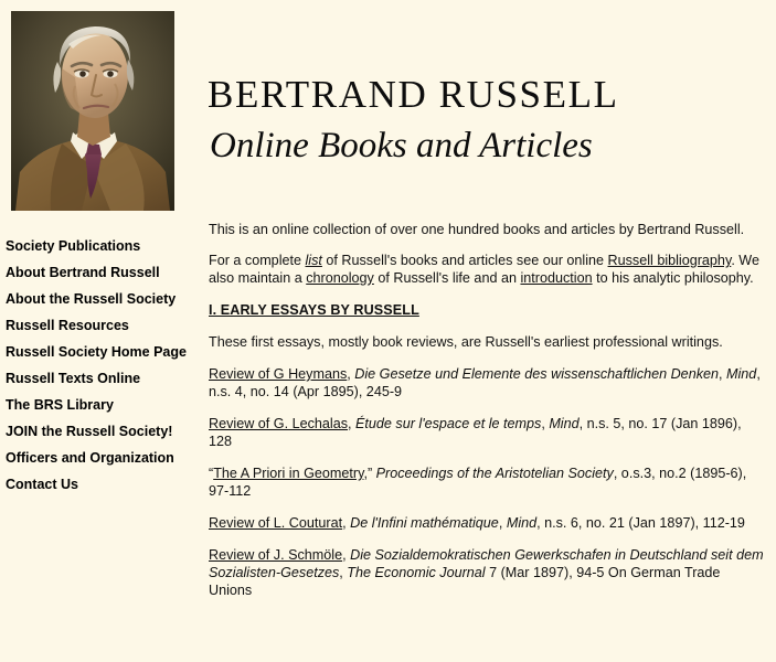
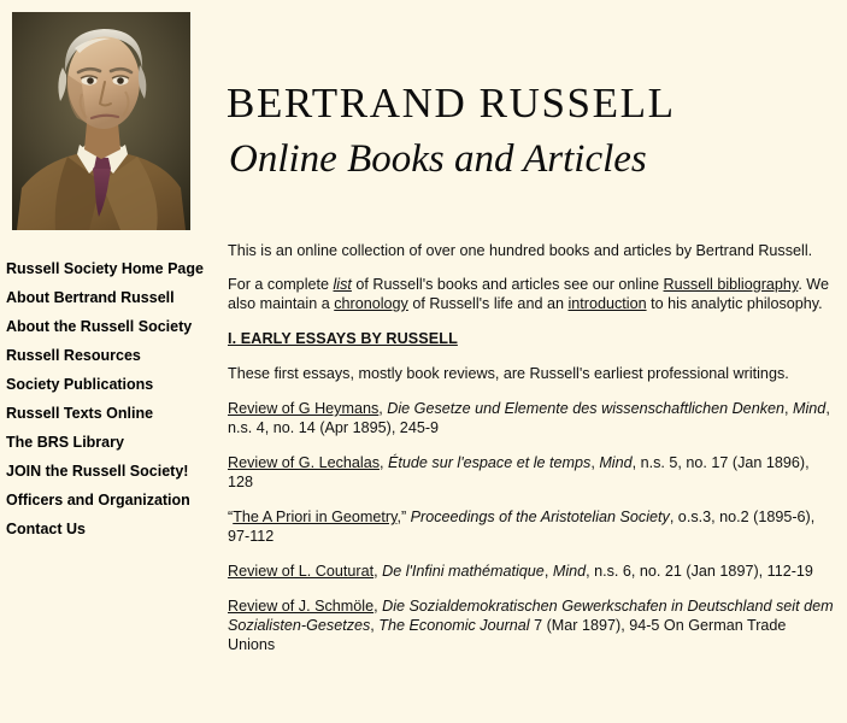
  BERTRAND RUSSELL
  Online Books and Articles
- Society Publications
+ Russell Society Home Page
  About Bertrand Russell
  About the Russell Society
  Russell Resources
- Russell Society Home Page
+ Society Publications
  Russell Texts Online
  The BRS Library
  JOIN the Russell Society!
  Officers and Organization
  Contact Us
  This is an online collection of over one hundred books and articles by Bertrand Russell.
  For a complete list of Russell's books and articles see our online Russell bibliography. We also maintain a chronology of Russell's life and an introduction to his analytic philosophy.
  I. EARLY ESSAYS BY RUSSELL
  These first essays, mostly book reviews, are Russell's earliest professional writings.
  Review of G Heymans, Die Gesetze und Elemente des wissenschaftlichen Denken, Mind, n.s. 4, no. 14 (Apr 1895), 245-9
  Review of G. Lechalas, Étude sur l'espace et le temps, Mind, n.s. 5, no. 17 (Jan 1896), 128
  “The A Priori in Geometry,” Proceedings of the Aristotelian Society, o.s.3, no.2 (1895-6), 97-112
  Review of L. Couturat, De l'Infini mathématique, Mind, n.s. 6, no. 21 (Jan 1897), 112-19
  Review of J. Schmöle, Die Sozialdemokratischen Gewerkschafen in Deutschland seit dem Sozialisten-Gesetzes, The Economic Journal 7 (Mar 1897), 94-5 On German Trade Unions
